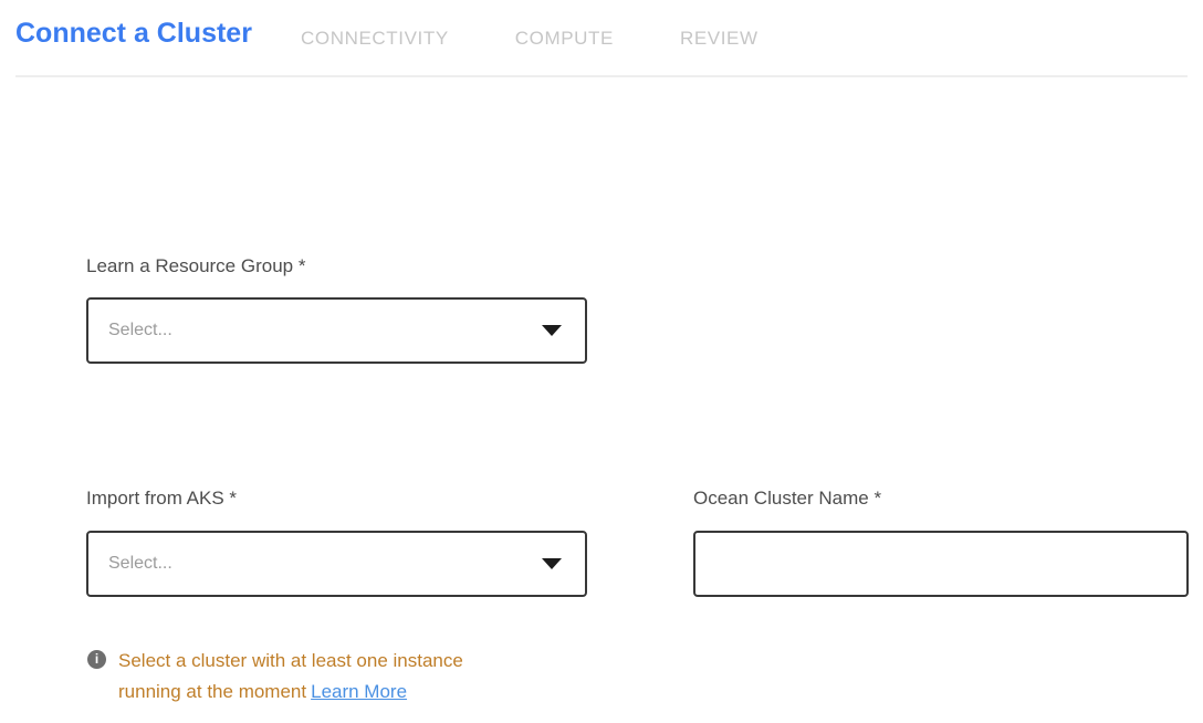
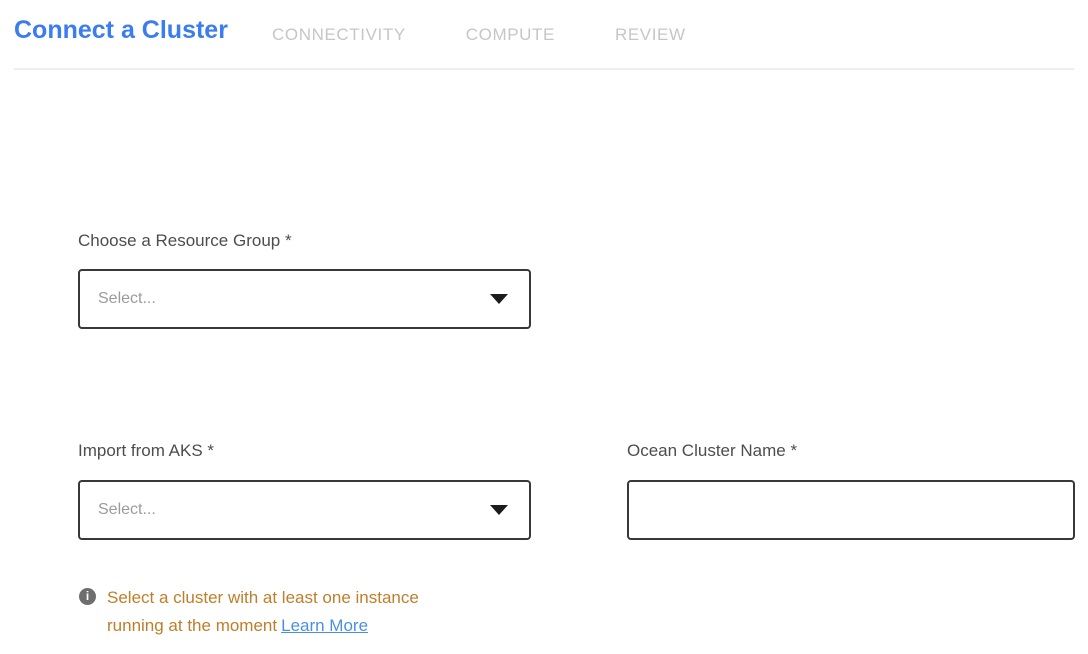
  Connect a Cluster
  CONNECTIVITY
  COMPUTE
  REVIEW
- Learn a Resource Group *
+ Choose a Resource Group *
  Select...
  Import from AKS *
  Select...
  Ocean Cluster Name *
  i
  Select a cluster with at least one instance running at the moment Learn More
